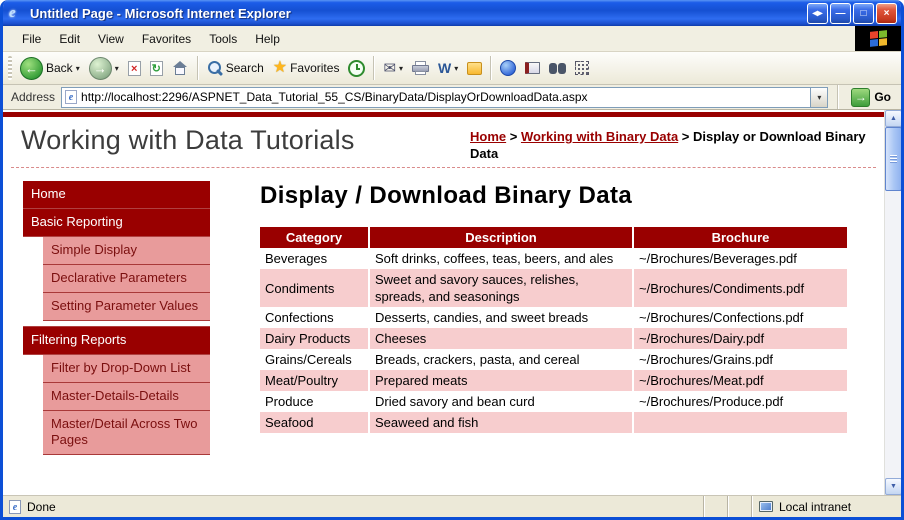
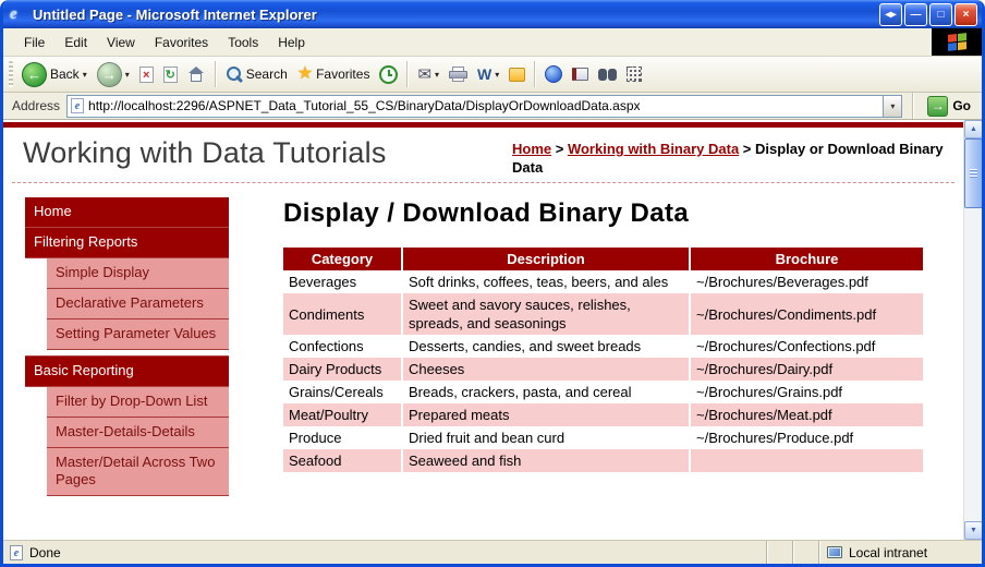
  e
  Untitled Page - Microsoft Internet Explorer
  ◂▸
  —
  □
  ×
  File
  Edit
  View
  Favorites
  Tools
  Help
  ←
  Back
  ▾
  →
  ▾
  ×
  ↻
  Search
  ★
  Favorites
  ✉
  ▾
  W
  ▾
  Address
  e
  http://localhost:2296/ASPNET_Data_Tutorial_55_CS/BinaryData/DisplayOrDownloadData.aspx
  ▾
  →
  Go
  Working with Data Tutorials
  Home > Working with Binary Data > Display or Download Binary Data
  Home
- Basic Reporting
+ Filtering Reports
  Simple Display
  Declarative Parameters
  Setting Parameter Values
- Filtering Reports
+ Basic Reporting
  Filter by Drop-Down List
  Master-Details-Details
  Master/Detail Across Two Pages
  Display / Download Binary Data
  Category	Description	Brochure
  Beverages	Soft drinks, coffees, teas, beers, and ales	~/Brochures/Beverages.pdf
  Condiments	Sweet and savory sauces, relishes, spreads, and seasonings	~/Brochures/Condiments.pdf
  Confections	Desserts, candies, and sweet breads	~/Brochures/Confections.pdf
  Dairy Products	Cheeses	~/Brochures/Dairy.pdf
  Grains/Cereals	Breads, crackers, pasta, and cereal	~/Brochures/Grains.pdf
  Meat/Poultry	Prepared meats	~/Brochures/Meat.pdf
- Produce	Dried savory and bean curd	~/Brochures/Produce.pdf
+ Produce	Dried fruit and bean curd	~/Brochures/Produce.pdf
  Seafood	Seaweed and fish
  e
  Done
  Local intranet
